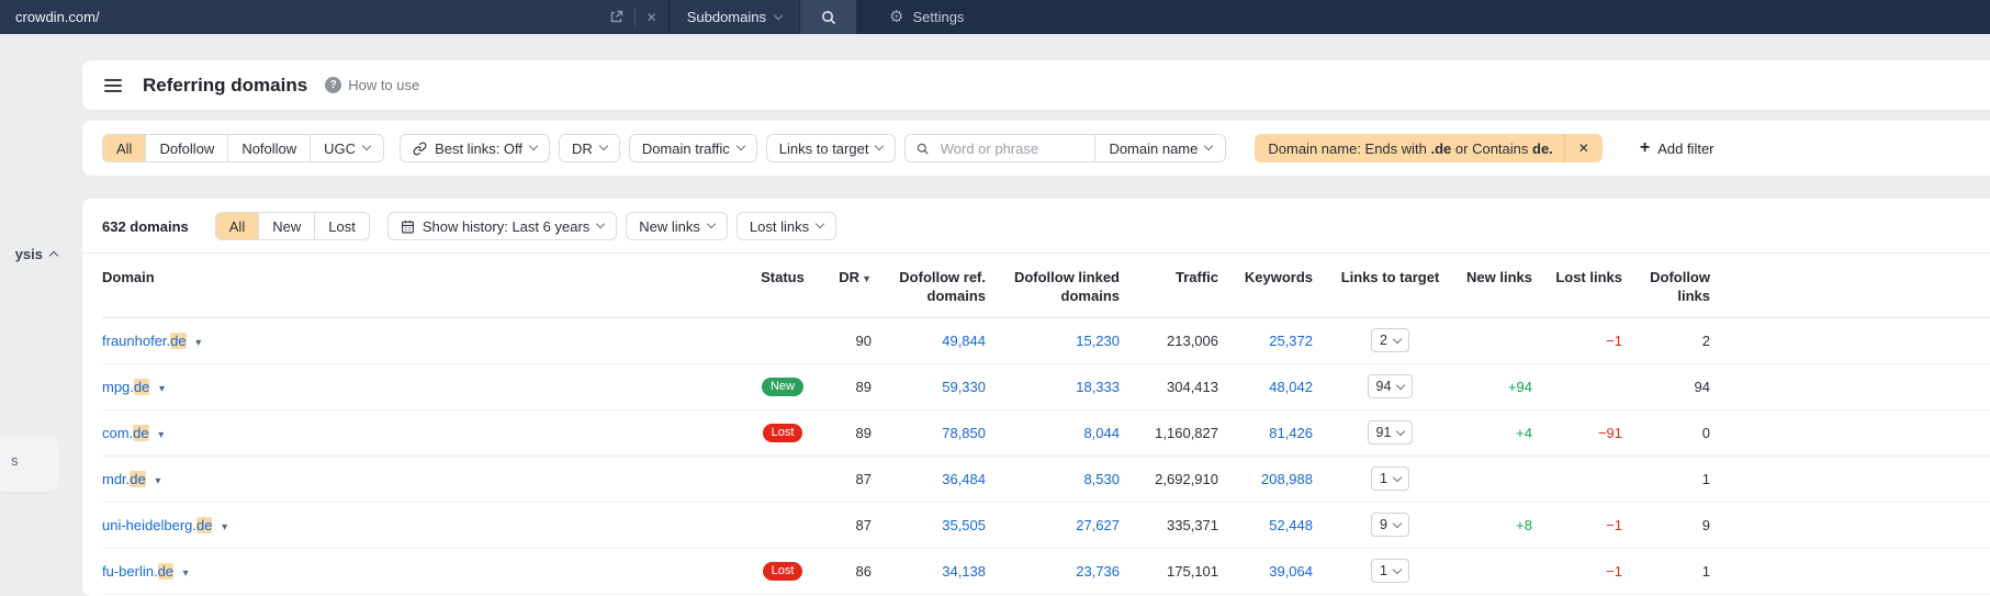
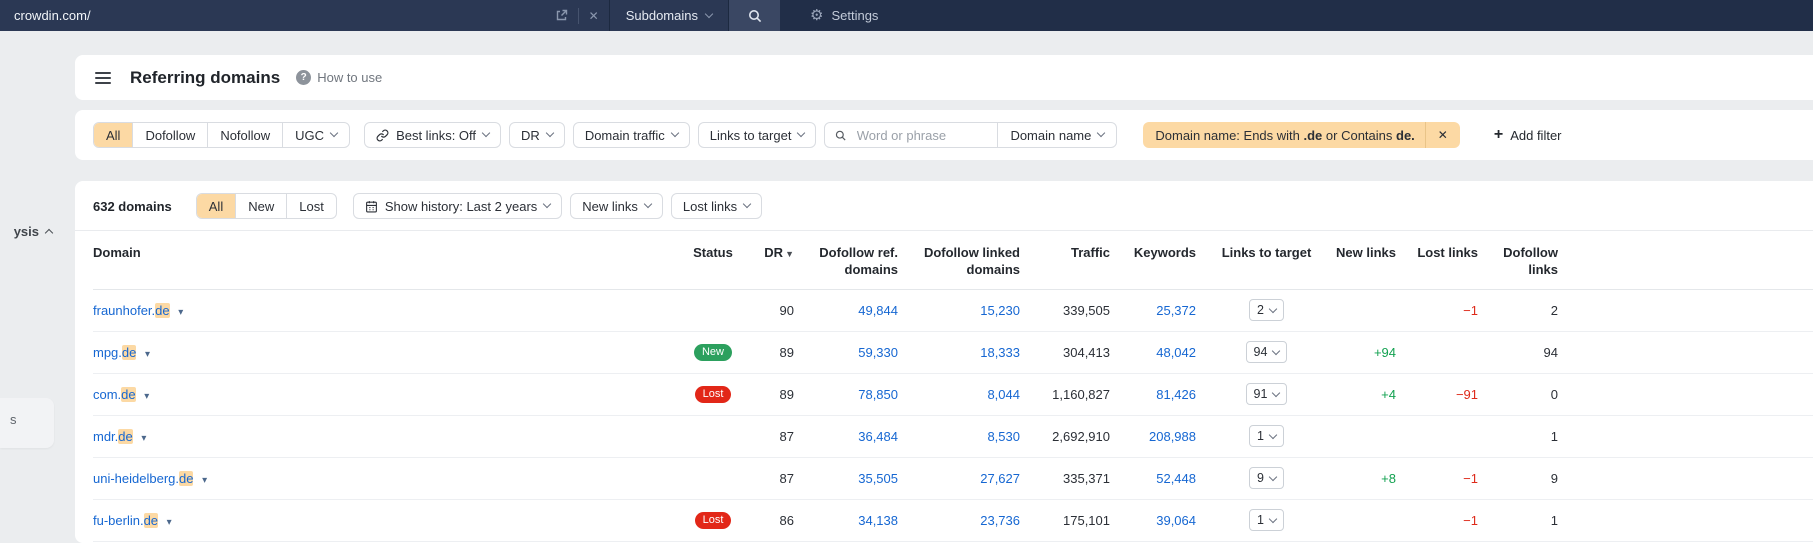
  crowdin.com/
  ✕
  Subdomains
  ⚙
  Settings
  ysis
  s
  Referring domains
  ?
  How to use
  All
  Dofollow
  Nofollow
  UGC
  Best links: Off
  DR
  Domain traffic
  Links to target
  Word or phrase
  Domain name
  Domain name: Ends with .de or Contains de.
  ✕
  +
  Add filter
  632 domains
  All
  New
  Lost
- Show history: Last 6 years
+ Show history: Last 2 years
  New links
  Lost links
  Domain
  Status
  DR ▼
  Dofollow ref. domains
  Dofollow linked domains
  Traffic
  Keywords
  Links to target
  New links
  Lost links
  Dofollow links
  fraunhofer.de ▾
  90
  49,844
  15,230
- 213,006
+ 339,505
  25,372
  2
  −1
  2
  mpg.de ▾
  New
  89
  59,330
  18,333
  304,413
  48,042
  94
  +94
  94
  com.de ▾
  Lost
  89
  78,850
  8,044
  1,160,827
  81,426
  91
  +4
  −91
  0
  mdr.de ▾
  87
  36,484
  8,530
  2,692,910
  208,988
  1
  1
  uni-heidelberg.de ▾
  87
  35,505
  27,627
  335,371
  52,448
  9
  +8
  −1
  9
  fu-berlin.de ▾
  Lost
  86
  34,138
  23,736
  175,101
  39,064
  1
  −1
  1
